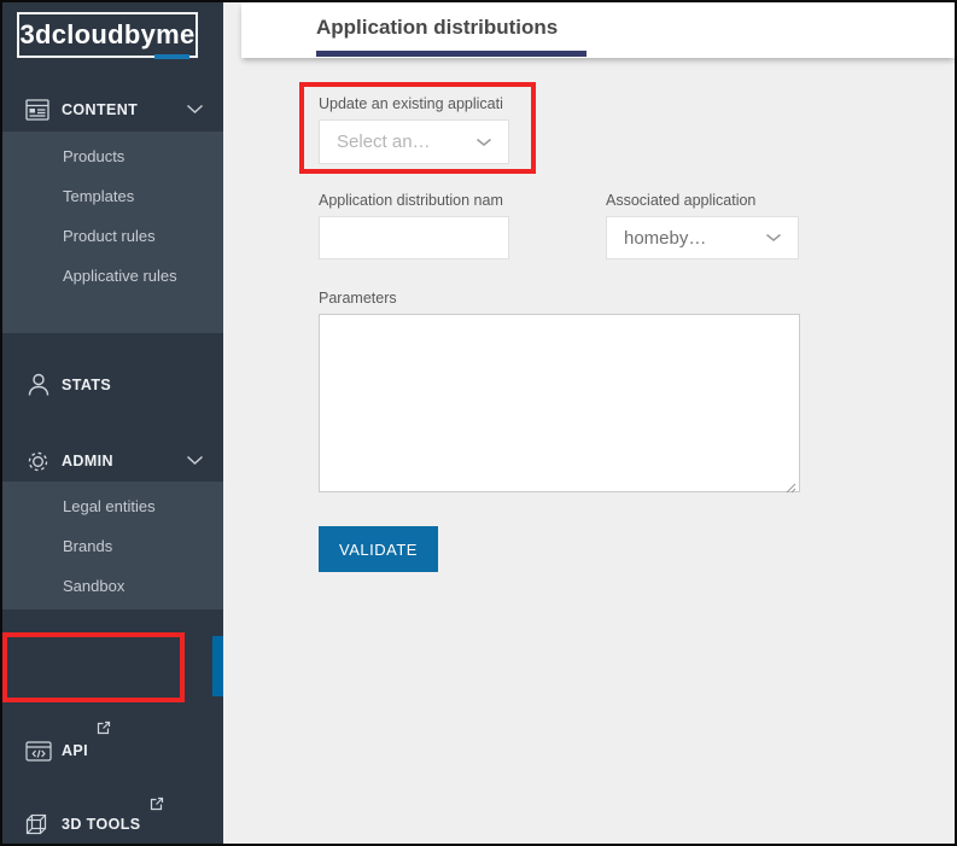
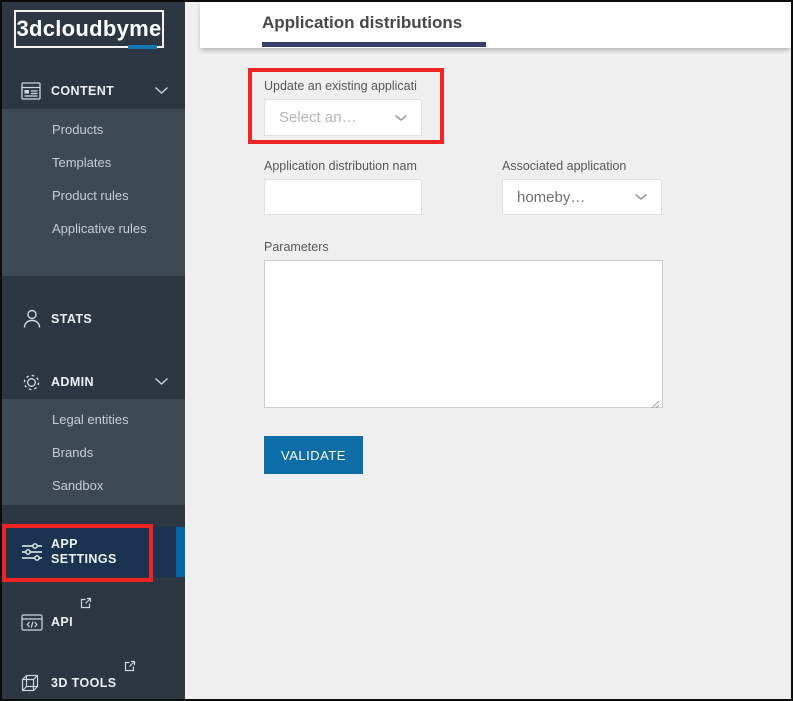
  3dcloudbyme
  CONTENT
  Products
  Templates
  Product rules
  Applicative rules
  STATS
  ADMIN
  Legal entities
  Brands
  Sandbox
+ APP SETTINGS
  API
  3D TOOLS
  Application distributions
  Update an existing applicati
  Select an…
  Application distribution nam
  Associated application
  homeby…
  Parameters
  VALIDATE
